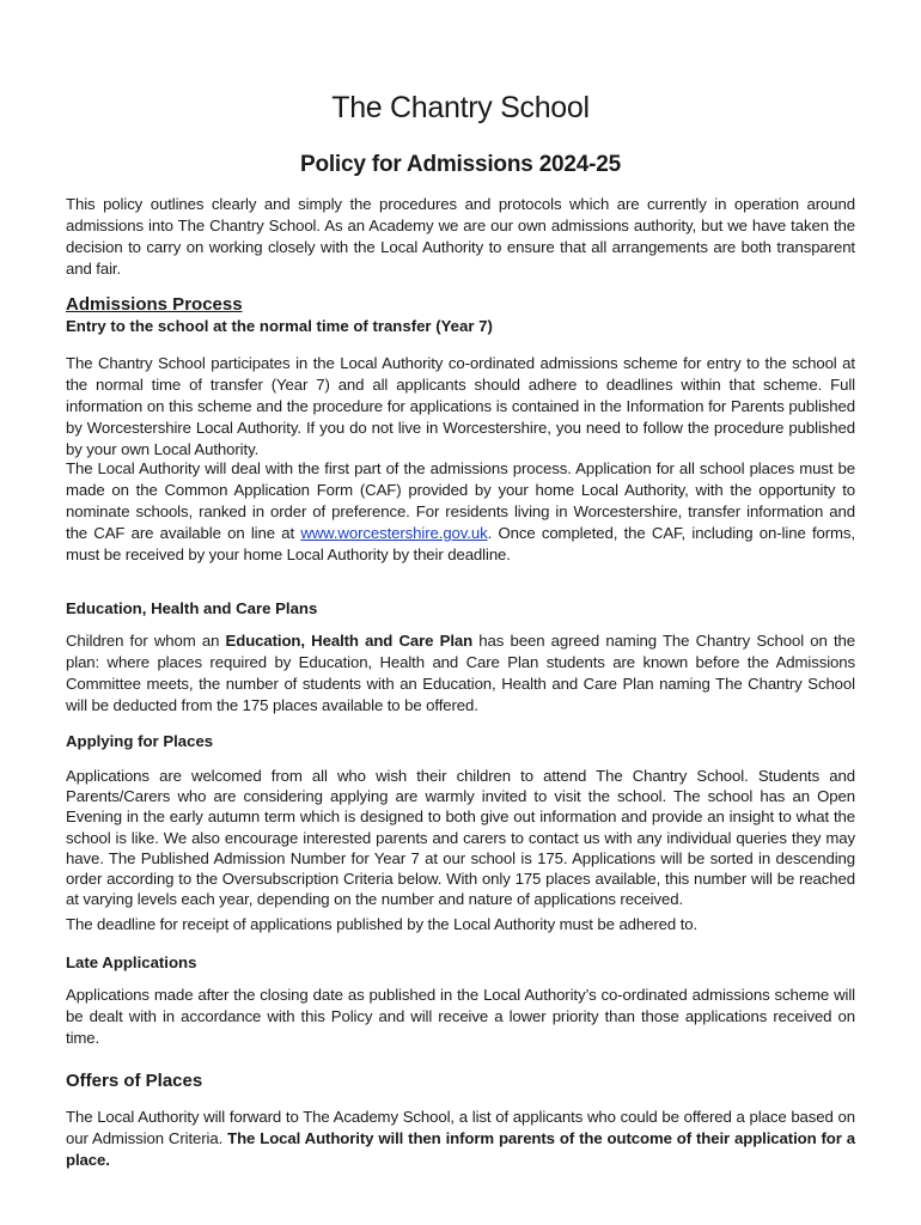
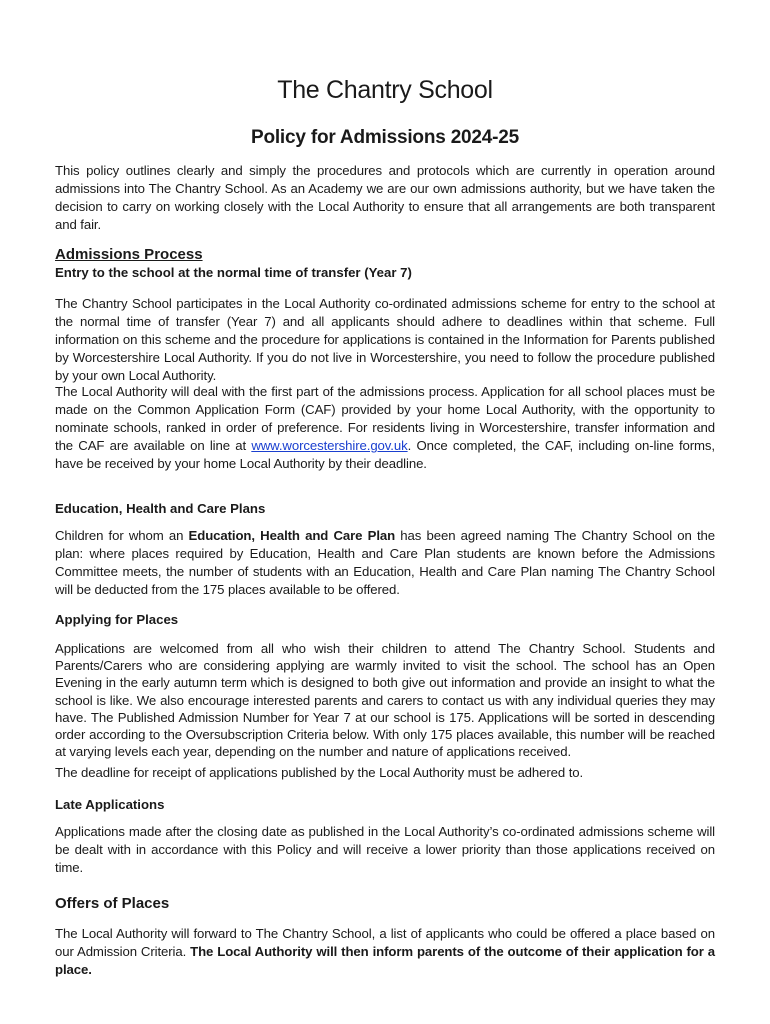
  The Chantry School
  Policy for Admissions 2024-25
  This policy outlines clearly and simply the procedures and protocols which are currently in operation around admissions into The Chantry School. As an Academy we are our own admissions authority, but we have taken the decision to carry on working closely with the Local Authority to ensure that all arrangements are both transparent and fair.
  Admissions Process
  Entry to the school at the normal time of transfer (Year 7)
  The Chantry School participates in the Local Authority co-ordinated admissions scheme for entry to the school at the normal time of transfer (Year 7) and all applicants should adhere to deadlines within that scheme. Full information on this scheme and the procedure for applications is contained in the Information for Parents published by Worcestershire Local Authority. If you do not live in Worcestershire, you need to follow the procedure published by your own Local Authority.
- The Local Authority will deal with the first part of the admissions process. Application for all school places must be made on the Common Application Form (CAF) provided by your home Local Authority, with the opportunity to nominate schools, ranked in order of preference. For residents living in Worcestershire, transfer information and the CAF are available on line at www.worcestershire.gov.uk. Once completed, the CAF, including on-line forms, must be received by your home Local Authority by their deadline.
+ The Local Authority will deal with the first part of the admissions process. Application for all school places must be made on the Common Application Form (CAF) provided by your home Local Authority, with the opportunity to nominate schools, ranked in order of preference. For residents living in Worcestershire, transfer information and the CAF are available on line at www.worcestershire.gov.uk. Once completed, the CAF, including on-line forms, have be received by your home Local Authority by their deadline.
  Education, Health and Care Plans
  Children for whom an Education, Health and Care Plan has been agreed naming The Chantry School on the plan: where places required by Education, Health and Care Plan students are known before the Admissions Committee meets, the number of students with an Education, Health and Care Plan naming The Chantry School will be deducted from the 175 places available to be offered.
  Applying for Places
  Applications are welcomed from all who wish their children to attend The Chantry School. Students and Parents/Carers who are considering applying are warmly invited to visit the school. The school has an Open Evening in the early autumn term which is designed to both give out information and provide an insight to what the school is like. We also encourage interested parents and carers to contact us with any individual queries they may have. The Published Admission Number for Year 7 at our school is 175. Applications will be sorted in descending order according to the Oversubscription Criteria below. With only 175 places available, this number will be reached at varying levels each year, depending on the number and nature of applications received.
  The deadline for receipt of applications published by the Local Authority must be adhered to.
  Late Applications
  Applications made after the closing date as published in the Local Authority’s co-ordinated admissions scheme will be dealt with in accordance with this Policy and will receive a lower priority than those applications received on time.
  Offers of Places
- The Local Authority will forward to The Academy School, a list of applicants who could be offered a place based on our Admission Criteria. The Local Authority will then inform parents of the outcome of their application for a place.
+ The Local Authority will forward to The Chantry School, a list of applicants who could be offered a place based on our Admission Criteria. The Local Authority will then inform parents of the outcome of their application for a place.
